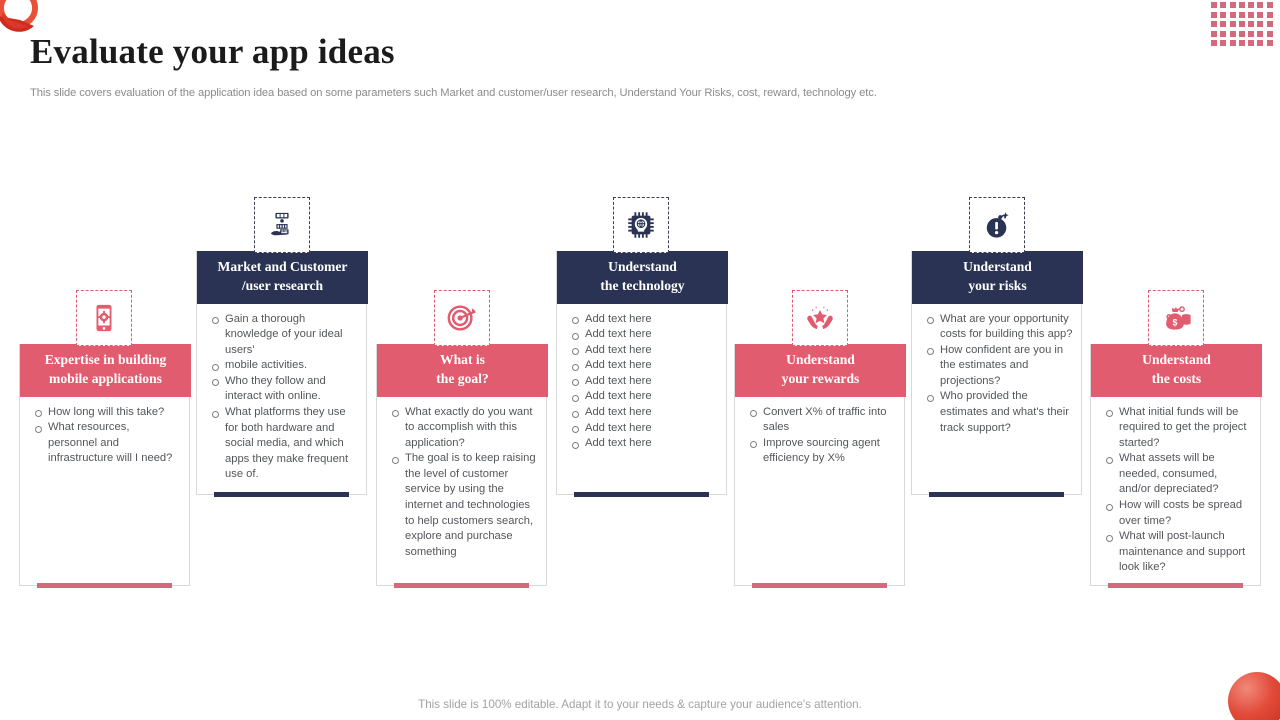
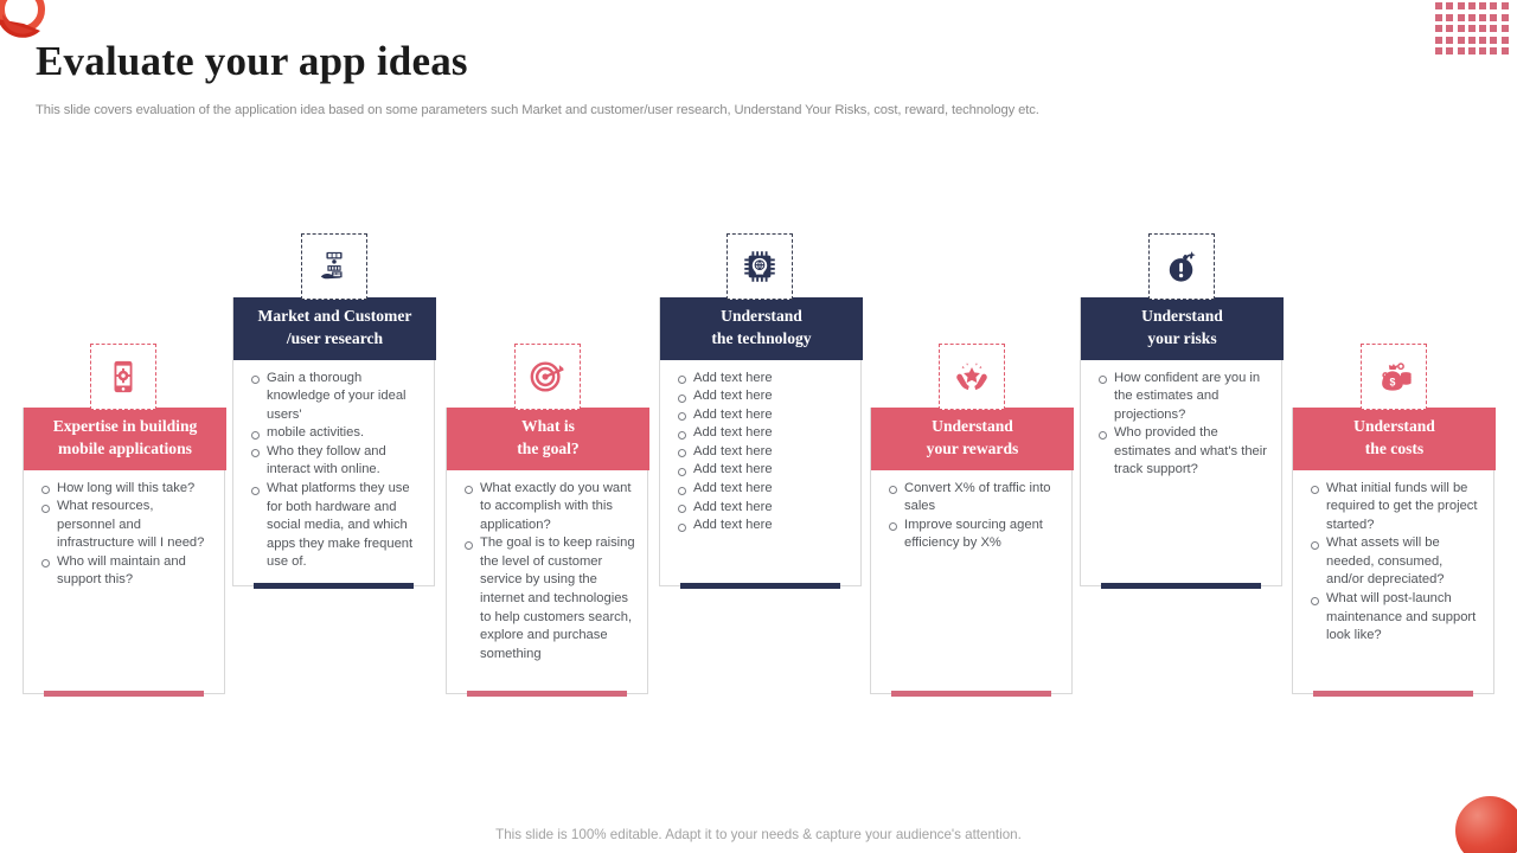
  Evaluate your app ideas
  This slide covers evaluation of the application idea based on some parameters such Market and customer/user research, Understand Your Risks, cost, reward, technology etc.
  Expertise in building
  mobile applications
  How long will this take?
  What resources, personnel and infrastructure will I need?
+ Who will maintain and support this?
  Market and Customer
  /user research
  Gain a thorough knowledge of your ideal users'
  mobile activities.
  Who they follow and interact with online.
  What platforms they use for both hardware and social media, and which apps they make frequent use of.
  What is
  the goal?
  What exactly do you want to accomplish with this application?
  The goal is to keep raising the level of customer service by using the internet and technologies to help customers search, explore and purchase something
  Understand
  the technology
  Add text here
  Add text here
  Add text here
  Add text here
  Add text here
  Add text here
  Add text here
  Add text here
  Add text here
  Understand
  your rewards
  Convert X% of traffic into sales
  Improve sourcing agent efficiency by X%
  Understand
  your risks
- What are your opportunity costs for building this app?
  How confident are you in the estimates and projections?
  Who provided the estimates and what's their track support?
  $
  Understand
  the costs
  What initial funds will be required to get the project started?
  What assets will be needed, consumed, and/or depreciated?
- How will costs be spread over time?
  What will post-launch maintenance and support look like?
  This slide is 100% editable. Adapt it to your needs & capture your audience's attention.
